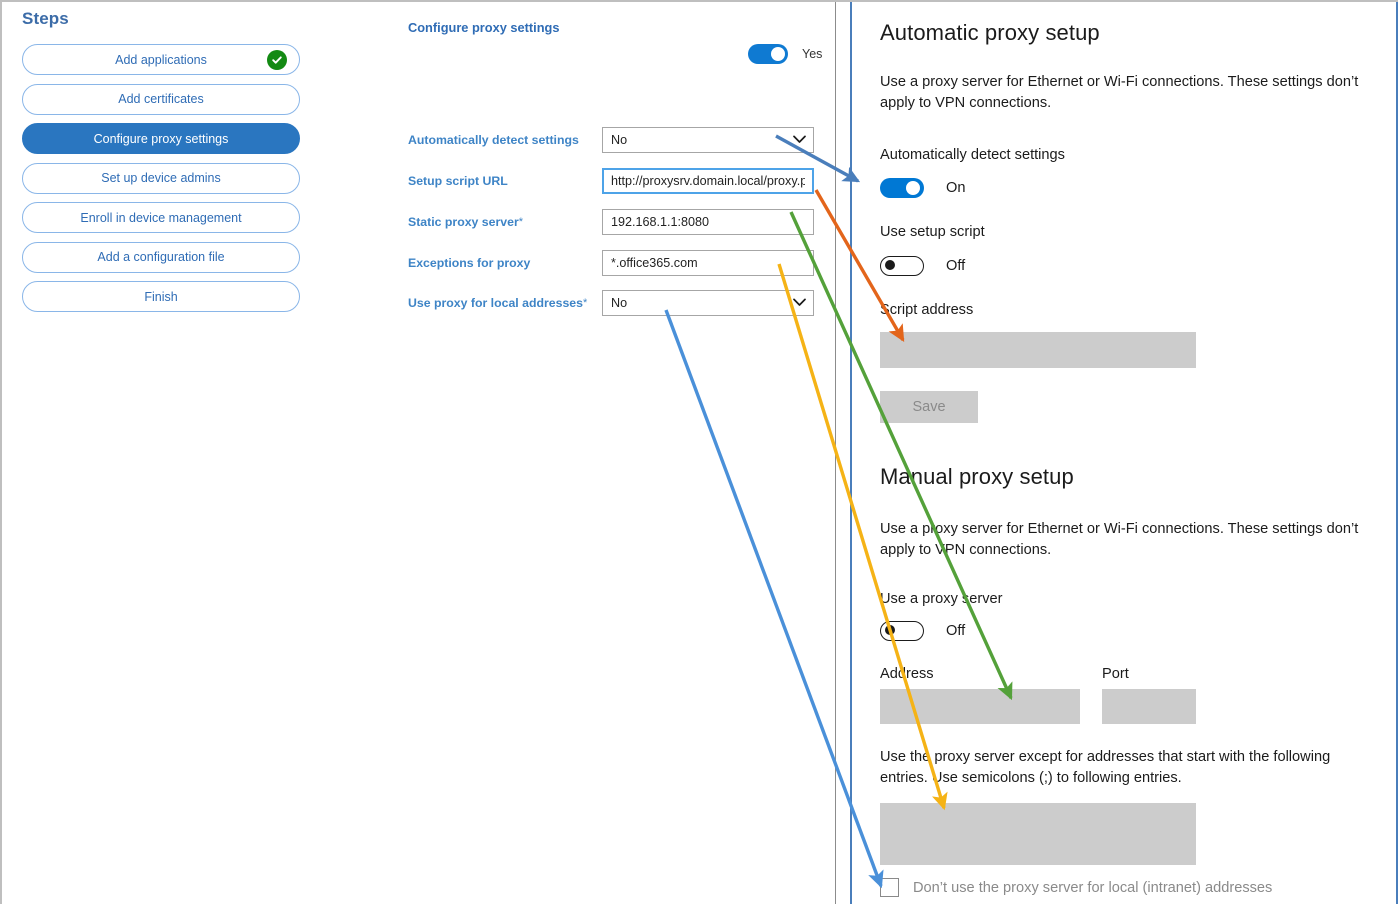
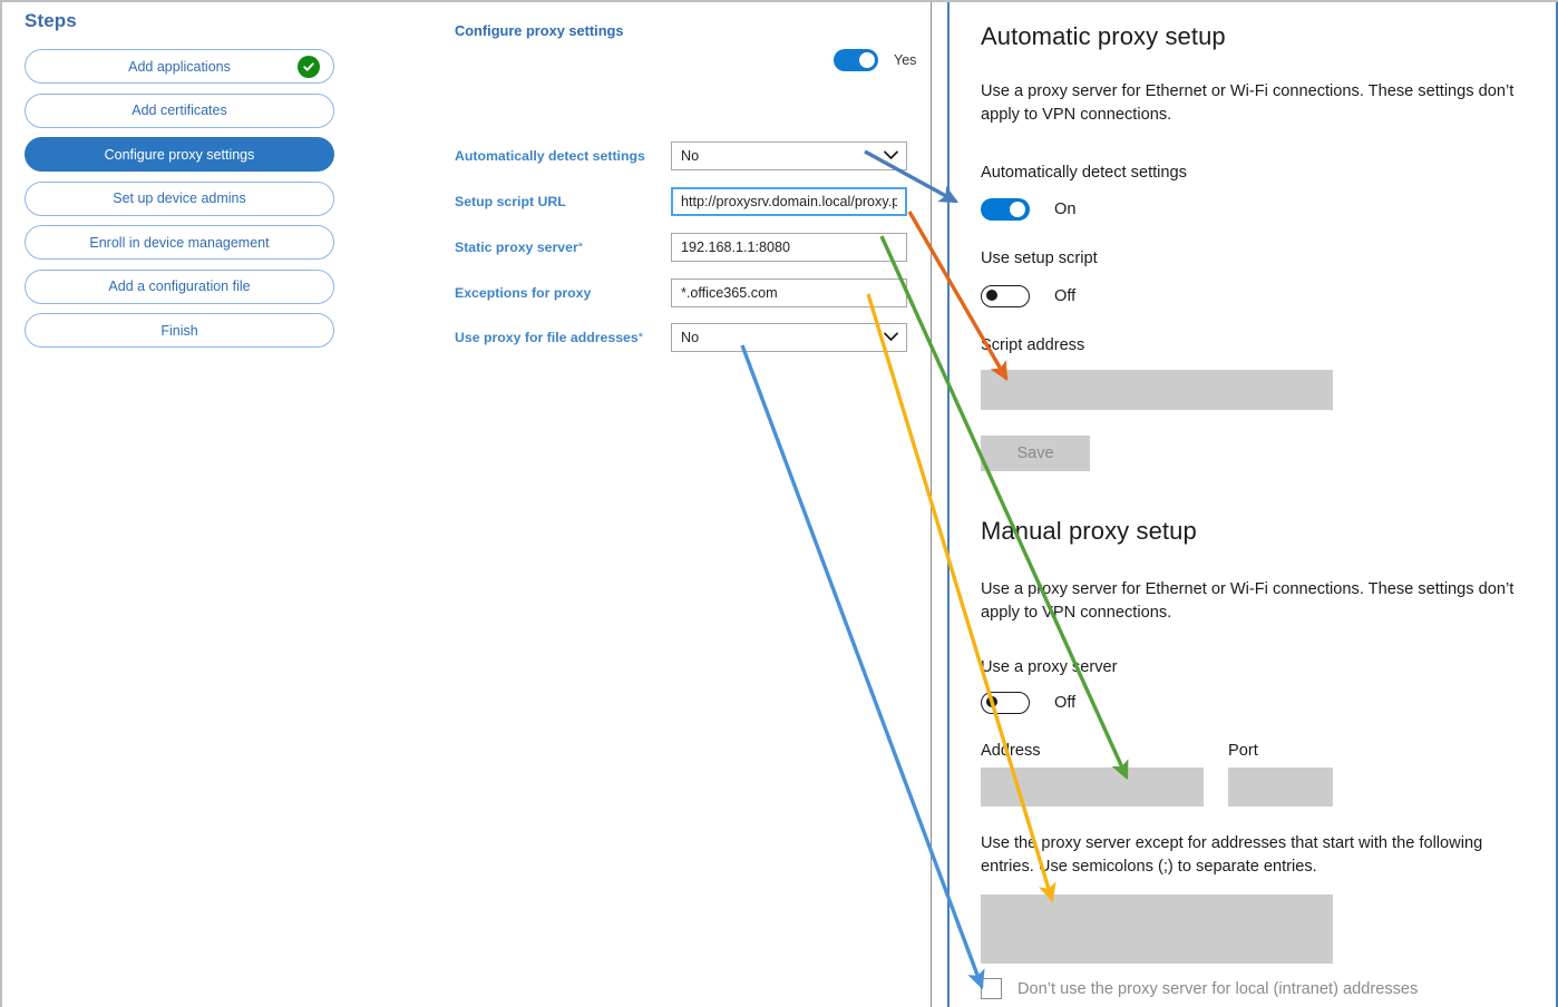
  Steps
  Add applications
  Add certificates
  Configure proxy settings
  Set up device admins
  Enroll in device management
  Add a configuration file
  Finish
  Configure proxy settings
  Yes
  Automatically detect settings
  No
  Setup script URL
  http://proxysrv.domain.local/proxy.p
  Static proxy server*
  192.168.1.1:8080
  Exceptions for proxy
  *.office365.com
- Use proxy for local addresses*
+ Use proxy for file addresses*
  No
  Automatic proxy setup
  Use a proxy server for Ethernet or Wi-Fi connections. These settings don’t apply to VPN connections.
  Automatically detect settings
  On
  Use setup script
  Off
  cript address
  Save
  Manual proxy setup
  Use a poxy server for Ethernet or Wi-Fi connections. These settings don’t apply to VPN connections.
  Use a proxyerver
  Off
  Adress
  Port
- Use the proxy server except for addresses that start with the following entries. Use semicolons (;) to following entries.
+ Use the proxy server except for addresses that start with the following entries. Use semicolons (;) to separate entries.
  Don’t use the proxy server for local (intranet) addresses
